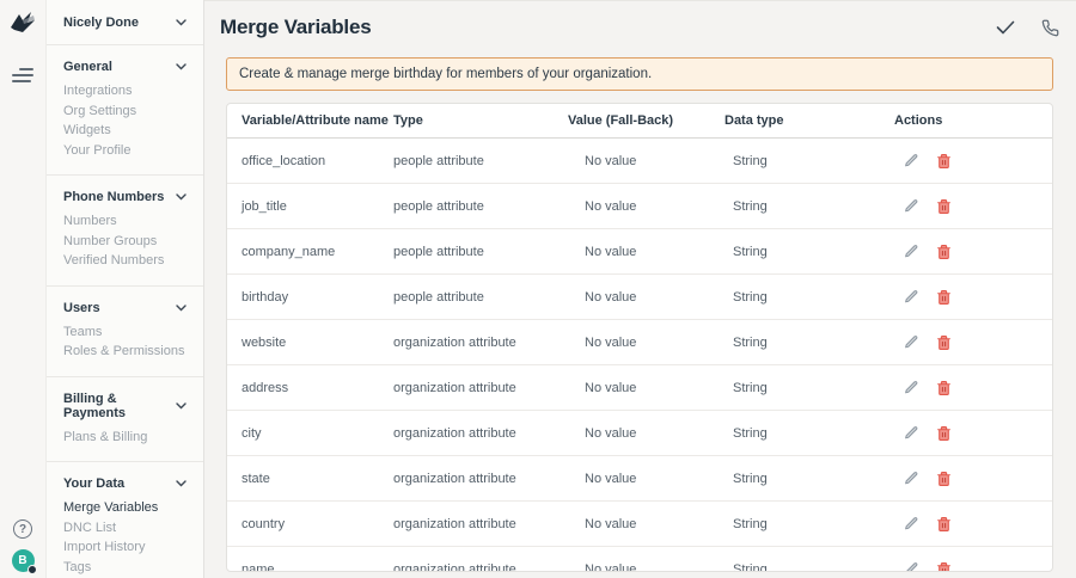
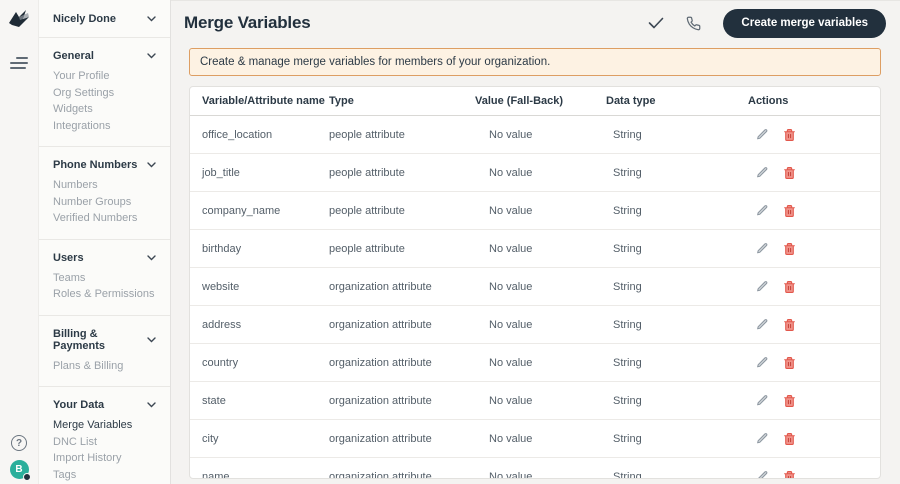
  ?
  B
  Nicely Done
  General
- Integrations
+ Your Profile
  Org Settings
  Widgets
- Your Profile
+ Integrations
  Phone Numbers
  Numbers
  Number Groups
  Verified Numbers
  Users
  Teams
  Roles & Permissions
  Billing & Payments
  Plans & Billing
  Your Data
  Merge Variables
  DNC List
  Import History
  Tags
  Merge Variables
+ Create merge variables
- Create & manage merge birthday for members of your organization.
+ Create & manage merge variables for members of your organization.
  Variable/Attribute name
  Type
  Value (Fall-Back)
  Data type
  Actions
  office_location
  people attribute
  No value
  String
  job_title
  people attribute
  No value
  String
  company_name
  people attribute
  No value
  String
  birthday
  people attribute
  No value
  String
  website
  organization attribute
  No value
  String
  address
  organization attribute
  No value
  String
- city
+ country
  organization attribute
  No value
  String
  state
  organization attribute
  No value
  String
- country
+ city
  organization attribute
  No value
  String
  name
  organization attribute
  No value
  String
